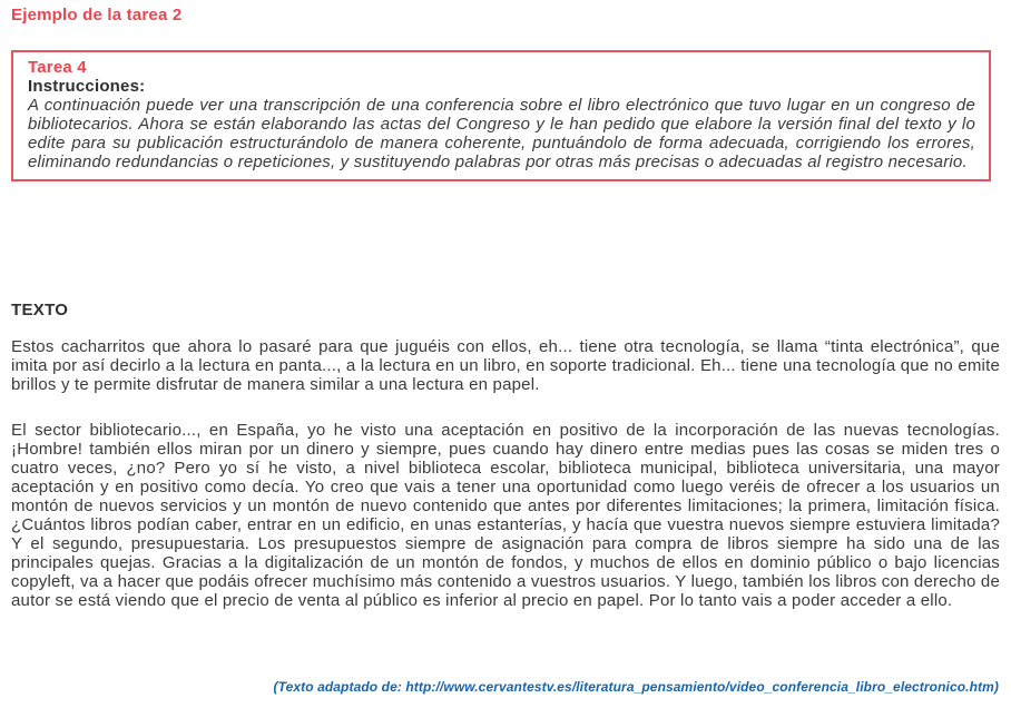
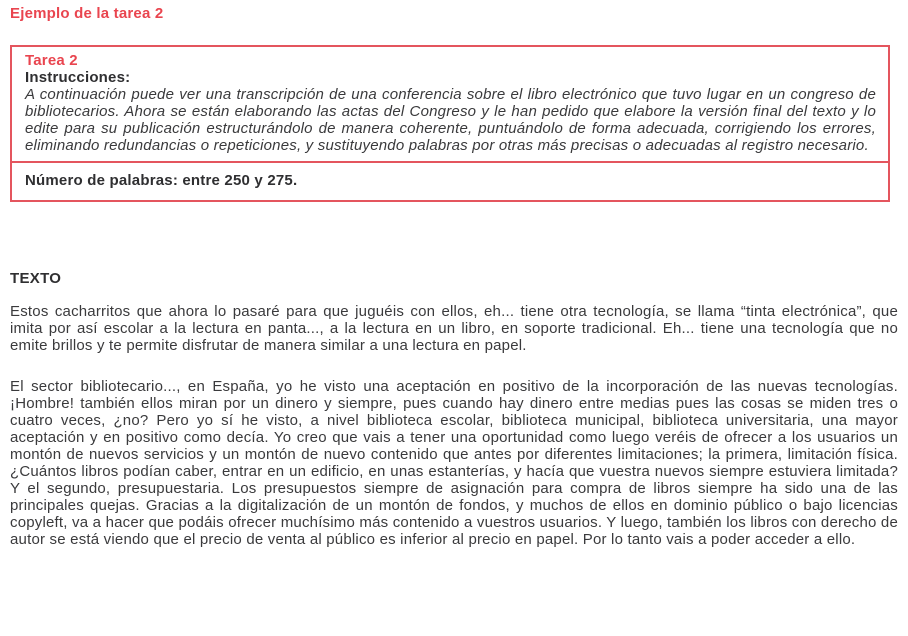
  Ejemplo de la tarea 2
- Tarea 4
+ Tarea 2
  Instrucciones:
  A continuación puede ver una transcripción de una conferencia sobre el libro electrónico que tuvo lugar en un congreso de bibliotecarios. Ahora se están elaborando las actas del Congreso y le han pedido que elabore la versión final del texto y lo edite para su publicación estructurándolo de manera coherente, puntuándolo de forma adecuada, corrigiendo los errores, eliminando redundancias o repeticiones, y sustituyendo palabras por otras más precisas o adecuadas al registro necesario.
+ Número de palabras: entre 250 y 275.
  TEXTO
- Estos cacharritos que ahora lo pasaré para que juguéis con ellos, eh... tiene otra tecnología, se llama “tinta electrónica”, que imita por así decirlo a la lectura en panta..., a la lectura en un libro, en soporte tradicional. Eh... tiene una tecnología que no emite brillos y te permite disfrutar de manera similar a una lectura en papel.
+ Estos cacharritos que ahora lo pasaré para que juguéis con ellos, eh... tiene otra tecnología, se llama “tinta electrónica”, que imita por así escolar a la lectura en panta..., a la lectura en un libro, en soporte tradicional. Eh... tiene una tecnología que no emite brillos y te permite disfrutar de manera similar a una lectura en papel.
  El sector bibliotecario..., en España, yo he visto una aceptación en positivo de la incorporación de las nuevas tecnologías. ¡Hombre! también ellos miran por un dinero y siempre, pues cuando hay dinero entre medias pues las cosas se miden tres o cuatro veces, ¿no? Pero yo sí he visto, a nivel biblioteca escolar, biblioteca municipal, biblioteca universitaria, una mayor aceptación y en positivo como decía. Yo creo que vais a tener una oportunidad como luego veréis de ofrecer a los usuarios un montón de nuevos servicios y un montón de nuevo contenido que antes por diferentes limitaciones; la primera, limitación física. ¿Cuántos libros podían caber, entrar en un edificio, en unas estanterías, y hacía que vuestra nuevos siempre estuviera limitada? Y el segundo, presupuestaria. Los presupuestos siempre de asignación para compra de libros siempre ha sido una de las principales quejas. Gracias a la digitalización de un montón de fondos, y muchos de ellos en dominio público o bajo licencias copyleft, va a hacer que podáis ofrecer muchísimo más contenido a vuestros usuarios. Y luego, también los libros con derecho de autor se está viendo que el precio de venta al público es inferior al precio en papel. Por lo tanto vais a poder acceder a ello.
- (Texto adaptado de: http://www.cervantestv.es/literatura_pensamiento/video_conferencia_libro_electronico.htm)
